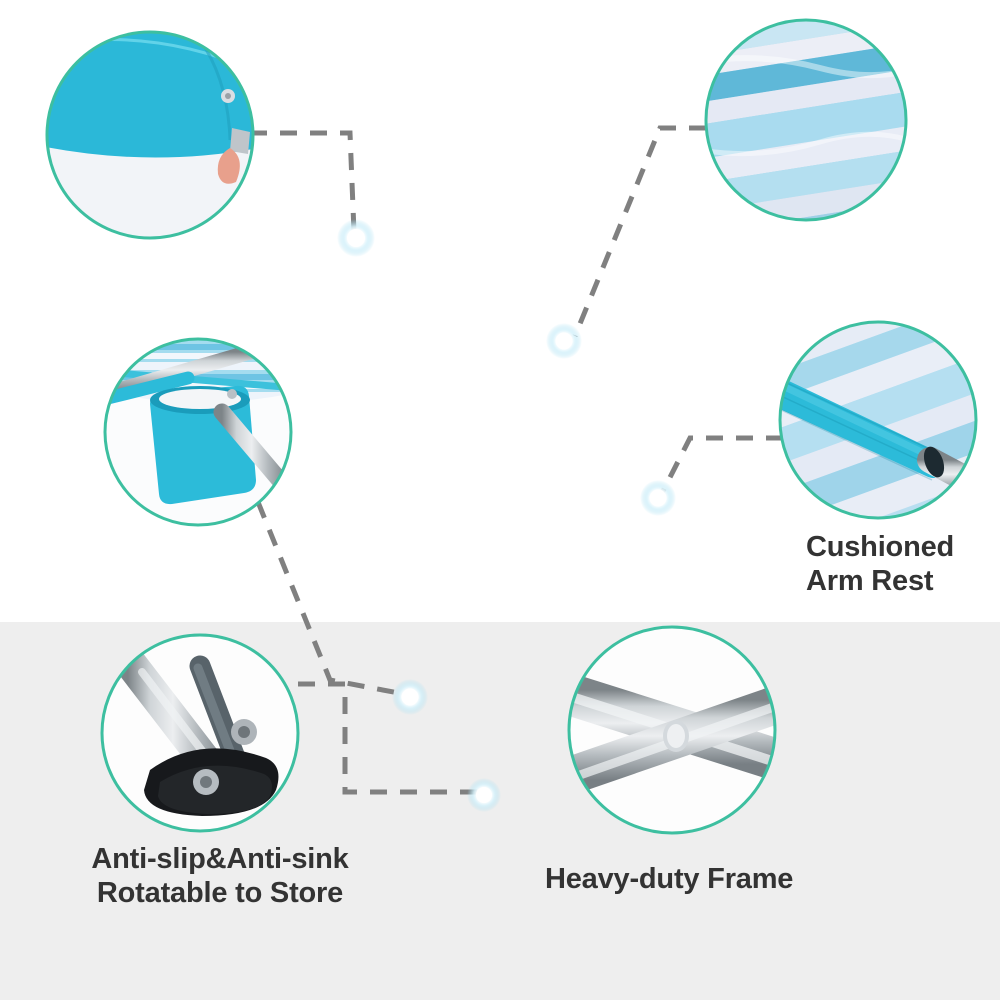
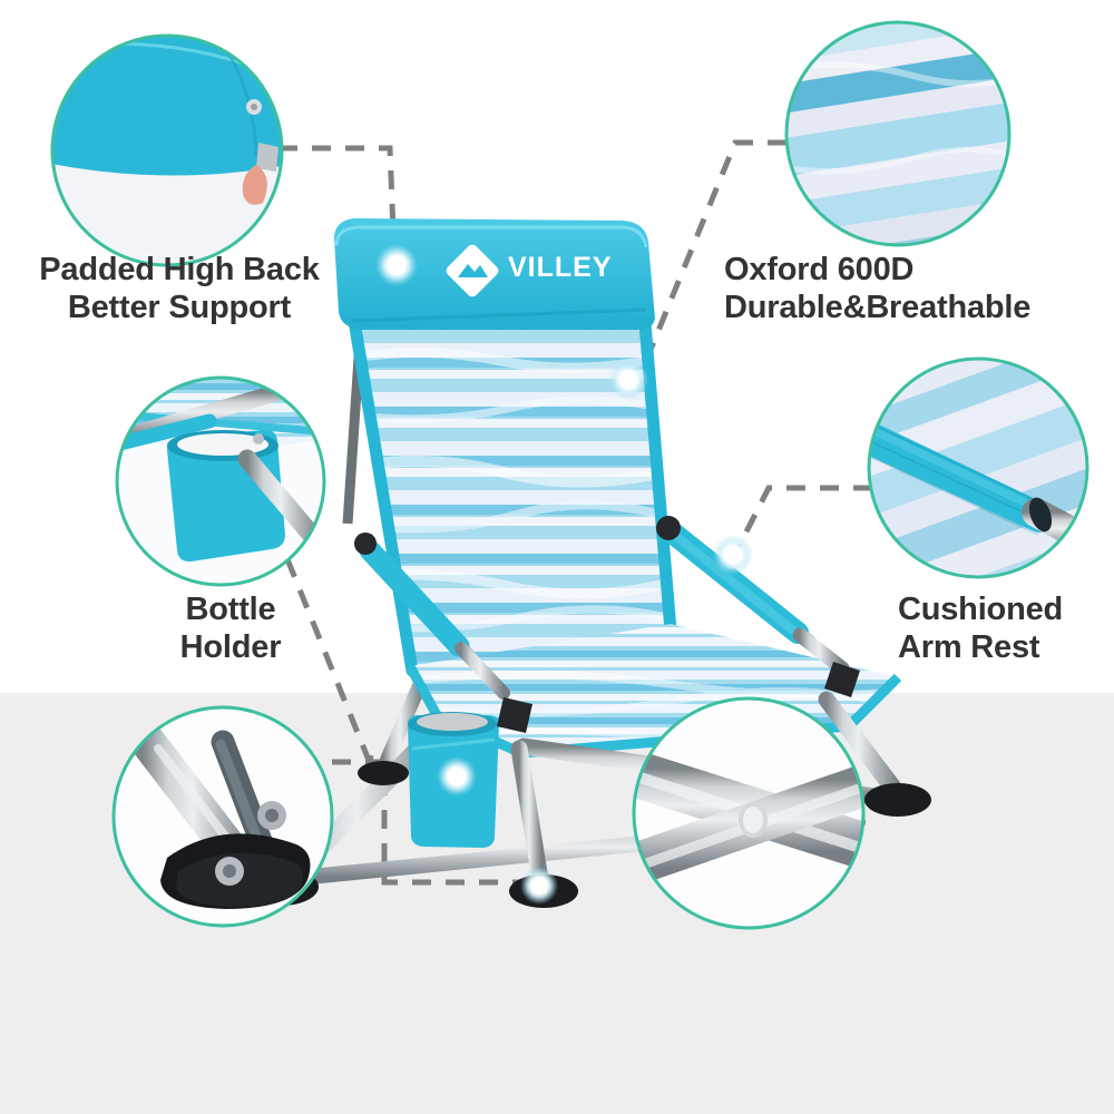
+ VILLEY
+ Padded High Back
+ Better Support
+ Oxford 600D
+ Durable&Breathable
+ Bottle
+ Holder
  Cushioned
  Arm Rest
- Anti-slip&Anti-sink
- Rotatable to Store
- Heavy-duty Frame
